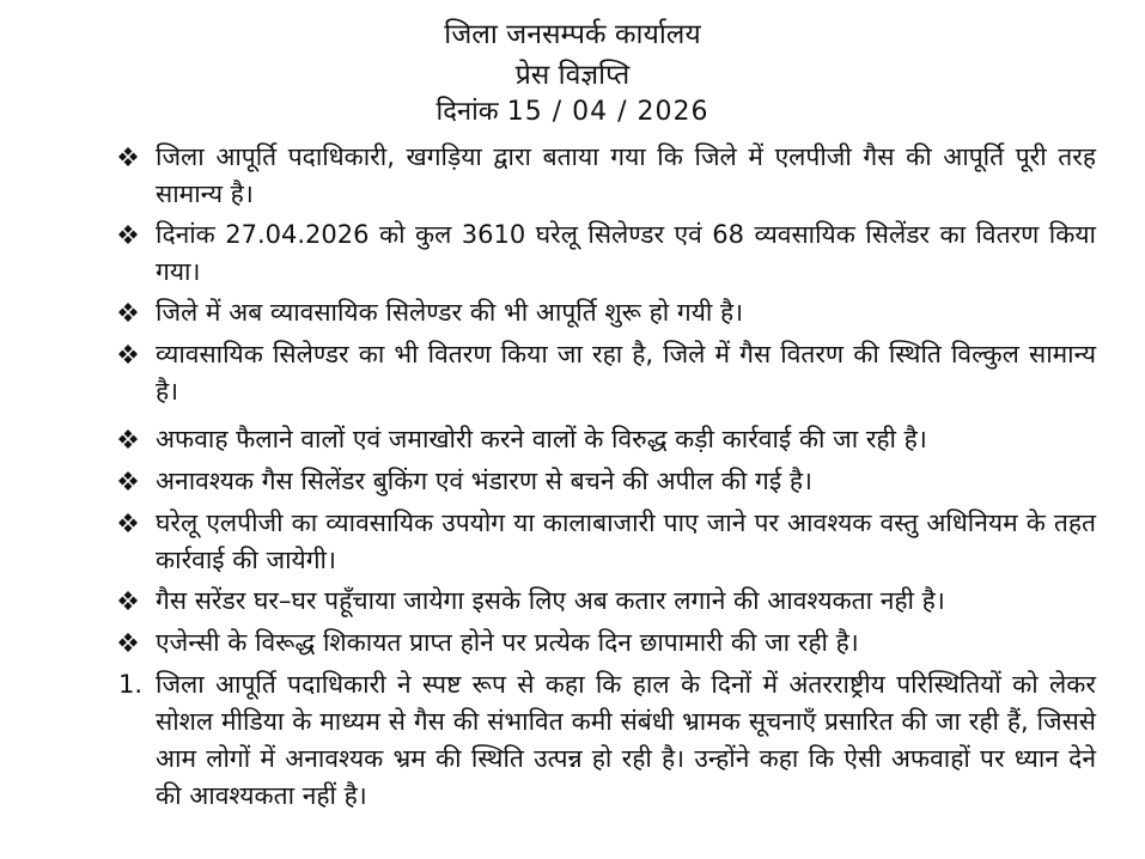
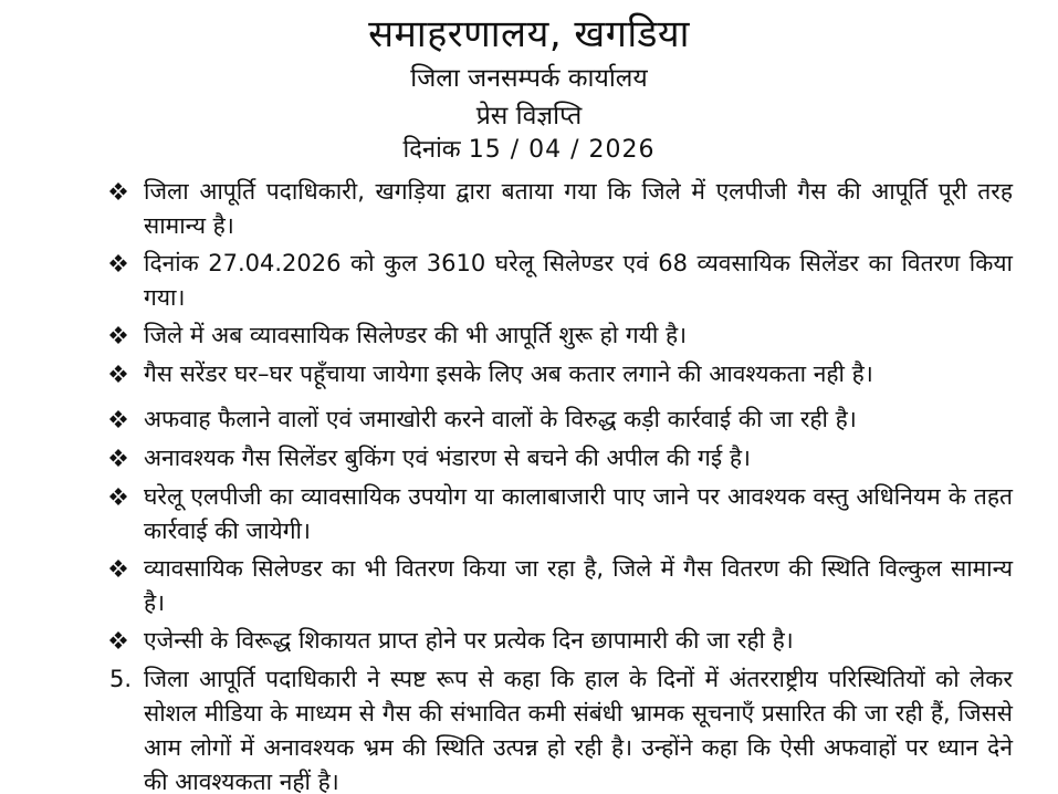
+ समाहरणालय, खगडिया
  जिला जनसम्पर्क कार्यालय
  प्रेस विज्ञप्ति
  दिनांक 15 / 04 / 2026
  जिला आपूर्ति पदाधिकारी, खगड़िया द्वारा बताया गया कि जिले में एलपीजी गैस की आपूर्ति पूरी तरह सामान्य है।
  दिनांक 27.04.2026 को कुल 3610 घरेलू सिलेण्डर एवं 68 व्यवसायिक सिलेंडर का वितरण किया गया।
  जिले में अब व्यावसायिक सिलेण्डर की भी आपूर्ति शुरू हो गयी है।
- व्यावसायिक सिलेण्डर का भी वितरण किया जा रहा है, जिले में गैस वितरण की स्थिति विल्कुल सामान्य है।
+ गैस सरेंडर घर–घर पहूँचाया जायेगा इसके लिए अब कतार लगाने की आवश्यकता नही है।
  अफवाह फैलाने वालों एवं जमाखोरी करने वालों के विरुद्ध कड़ी कार्रवाई की जा रही है।
  अनावश्यक गैस सिलेंडर बुकिंग एवं भंडारण से बचने की अपील की गई है।
  घरेलू एलपीजी का व्यावसायिक उपयोग या कालाबाजारी पाए जाने पर आवश्यक वस्तु अधिनियम के तहत कार्रवाई की जायेगी।
- गैस सरेंडर घर–घर पहूँचाया जायेगा इसके लिए अब कतार लगाने की आवश्यकता नही है।
+ व्यावसायिक सिलेण्डर का भी वितरण किया जा रहा है, जिले में गैस वितरण की स्थिति विल्कुल सामान्य है।
  एजेन्सी के विरूद्ध शिकायत प्राप्त होने पर प्रत्येक दिन छापामारी की जा रही है।
- 1.
+ 5.
  जिला आपूर्ति पदाधिकारी ने स्पष्ट रूप से कहा कि हाल के दिनों में अंतरराष्ट्रीय परिस्थितियों को लेकर सोशल मीडिया के माध्यम से गैस की संभावित कमी संबंधी भ्रामक सूचनाएँ प्रसारित की जा रही हैं, जिससे आम लोगों में अनावश्यक भ्रम की स्थिति उत्पन्न हो रही है। उन्होंने कहा कि ऐसी अफवाहों पर ध्यान देने की आवश्यकता नहीं है।
